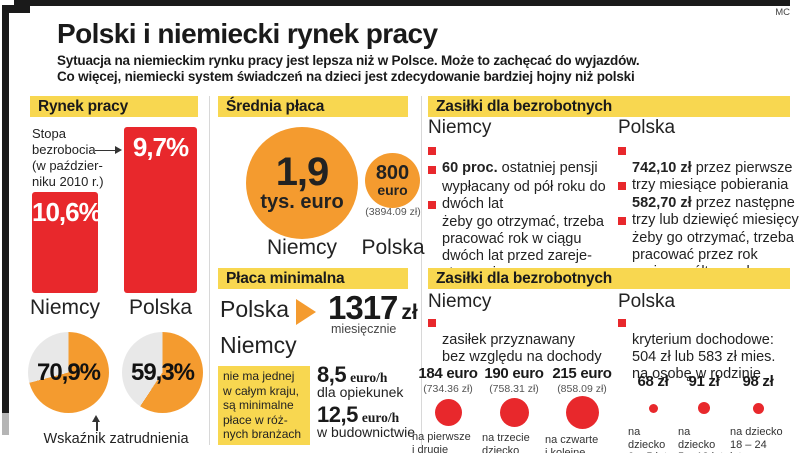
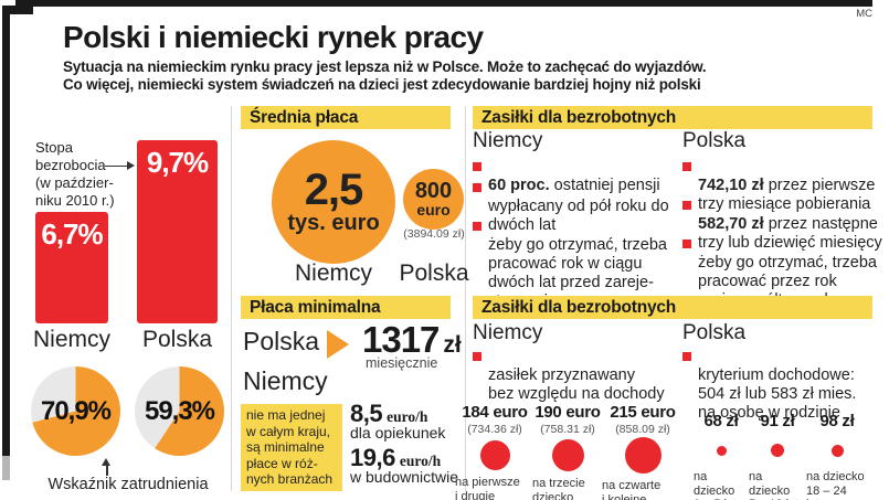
  MC
  Polski i niemiecki rynek pracy
  Sytuacja na niemieckim rynku pracy jest lepsza niż w Polsce. Może to zachęcać do wyjazdów.
  Co więcej, niemiecki system świadczeń na dzieci jest zdecydowanie bardziej hojny niż polski
- Rynek pracy
  Stopa
  bezrobocia
  (w paździer-
  niku 2010 r.)
- 10,6%
+ 6,7%
  9,7%
  Niemcy
  Polska
  70,9%
  59,3%
  Wskaźnik zatrudnienia
  Średnia płaca
- 1,9
+ 2,5
  tys. euro
  800
  euro
  (3894.09 zł)
  Niemcy
  Polska
  Płaca minimalna
  Polska
  1317
  zł
  miesięcznie
  Niemcy
  nie ma jednej
  w całym kraju,
  są minimalne
  płace w róż-
  nych branżach
  8,5
  euro/h
  dla opiekunek
- 12,5
+ 19,6
  euro/h
  w budownictwie
  Zasiłki dla bezrobotnych
  Niemcy
  60 proc. ostatniej pensji
  wypłacany od pół roku do
  dwóch lat
  żeby go otrzymać, trzeba
  pracować rok w ciągu
  dwóch lat przed zareje-
  Polska
  742,10 zł przez pierwsze
  trzy miesiące pobierania
  582,70 zł przez następne
  trzy lub dziewięć miesięcy
  żeby go otrzymać, trzeba
  pracować przez rok
  Zasiłki dla bezrobotnych
  Niemcy
  zasiłek przyznawany
  bez względu na dochody
  Polska
  kryterium dochodowe:
  504 zł lub 583 zł mies.
  na osobę w rodzinie
  184 euro
  (734.36 zł)
  na pierwsze
  190 euro
  (758.31 zł)
  na trzecie
  dziecko
  215 euro
  (858.09 zł)
  na czwarte
  68 zł
  na dziecko
  91 zł
  na dziecko
  98 zł
  na dziecko
